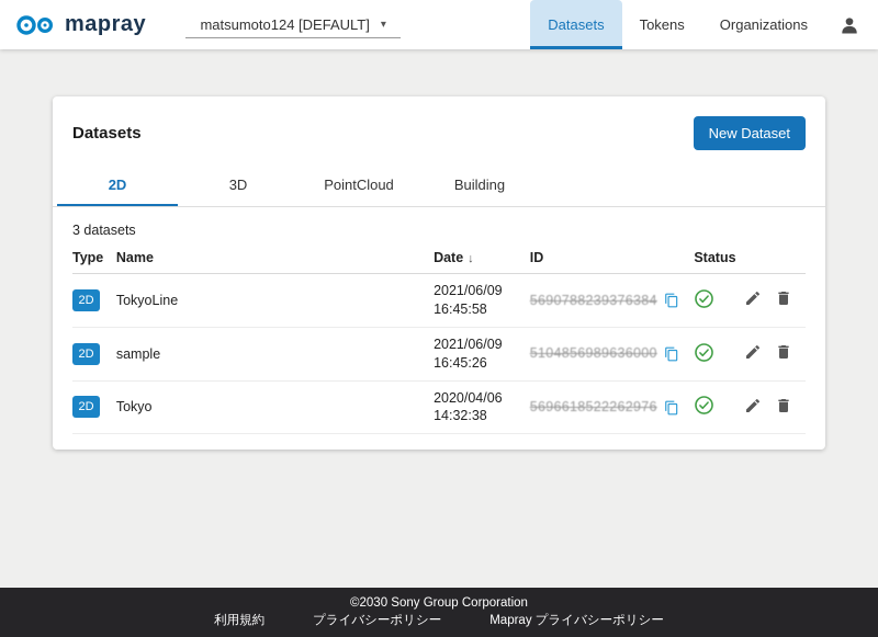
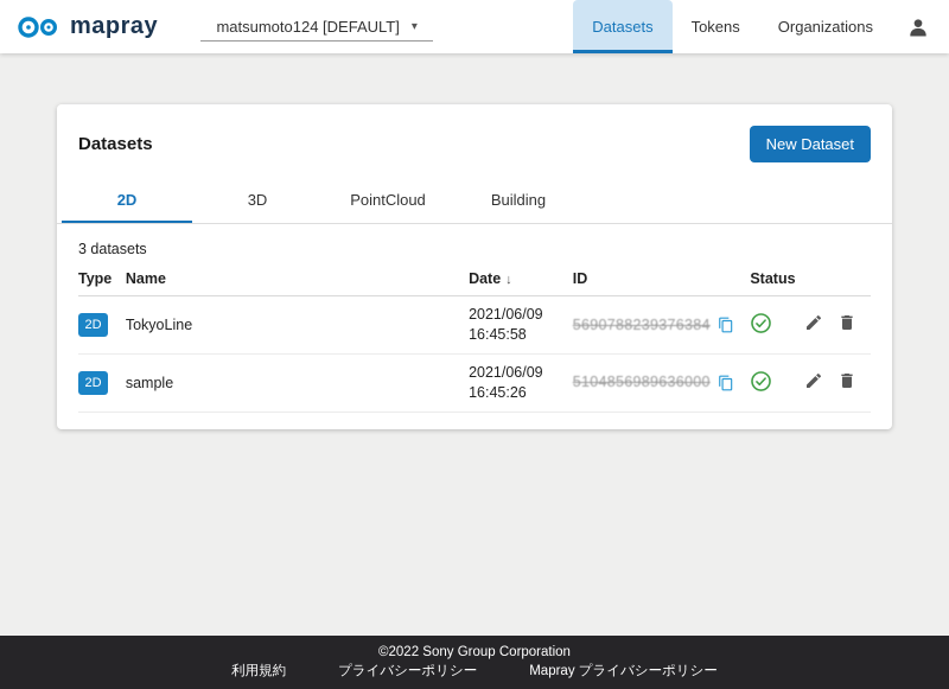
  mapray
  matsumoto124 [DEFAULT]
  ▾
  Datasets
  Tokens
  Organizations
  Datasets
  New Dataset
  2D
  3D
  PointCloud
  Building
  3 datasets
  Type	Name	Date ↓	ID	Status
  2D	TokyoLine	2021/06/09 16:45:58	5690788239376384
  2D	sample	2021/06/09 16:45:26	5104856989636000
- 2D	Tokyo	2020/04/06 14:32:38	5696618522262976
- ©2030 Sony Group Corporation
+ ©2022 Sony Group Corporation
  利用規約
  プライバシーポリシー
  Mapray プライバシーポリシー
